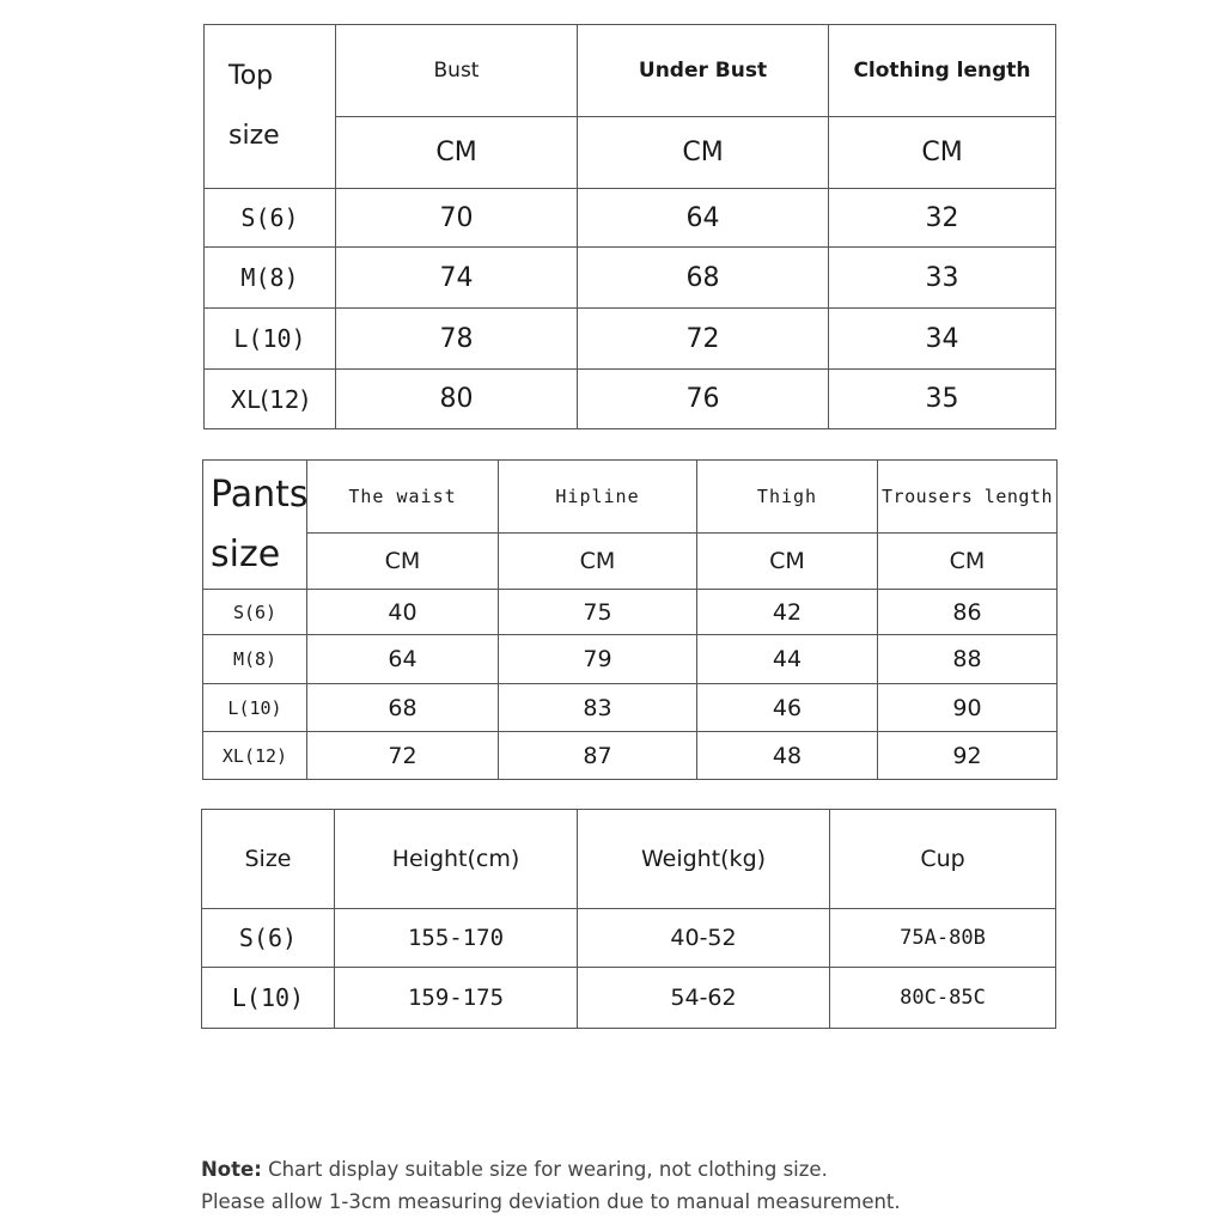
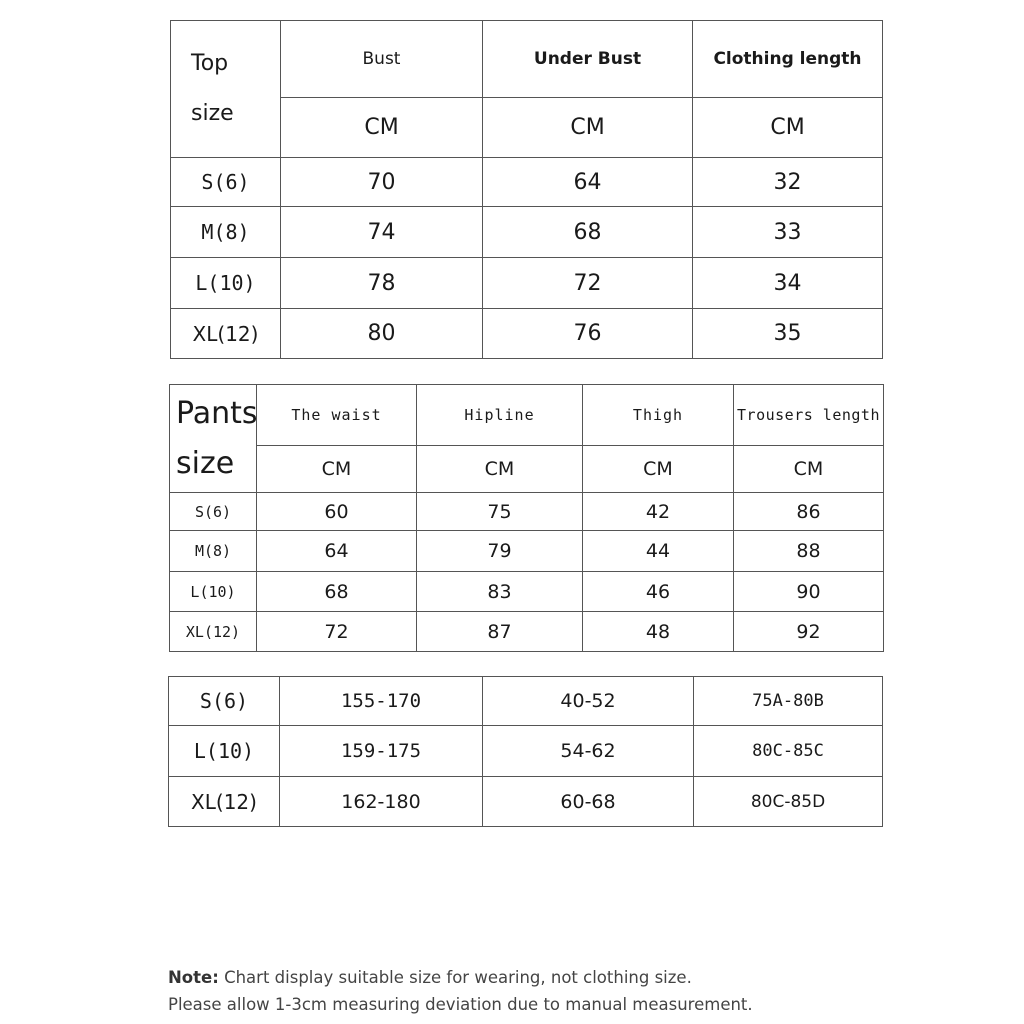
  Top size	Bust	Under Bust	Clothing length
  CM	CM	CM
  S(6)	70	64	32
  M(8)	74	68	33
  L(10)	78	72	34
  XL(12)	80	76	35
  Pants size	The waist	Hipline	Thigh	Trousers length
  CM	CM	CM	CM
- S(6)	40	75	42	86
+ S(6)	60	75	42	86
  M(8)	64	79	44	88
  L(10)	68	83	46	90
  XL(12)	72	87	48	92
- Size	Height(cm)	Weight(kg)	Cup
  S(6)	155-170	40-52	75A-80B
  L(10)	159-175	54-62	80C-85C
+ XL(12)	162-180	60-68	80C-85D
  Note: Chart display suitable size for wearing, not clothing size.
  Please allow 1-3cm measuring deviation due to manual measurement.
